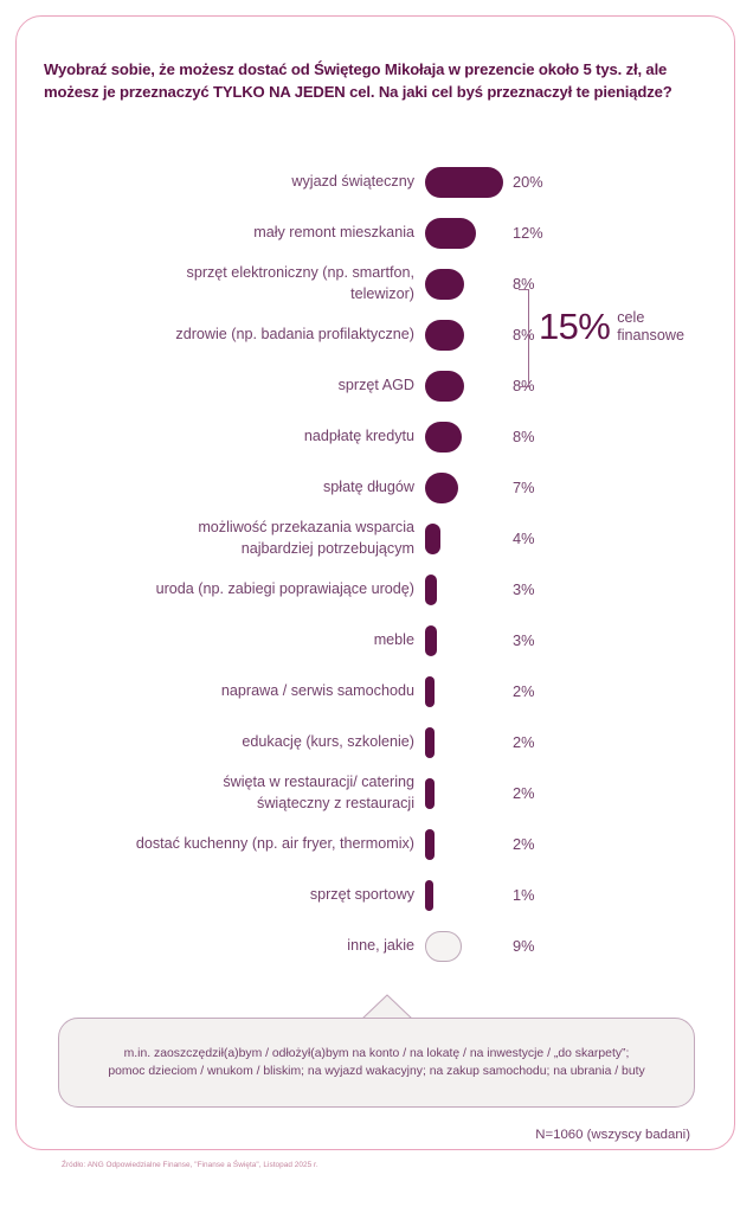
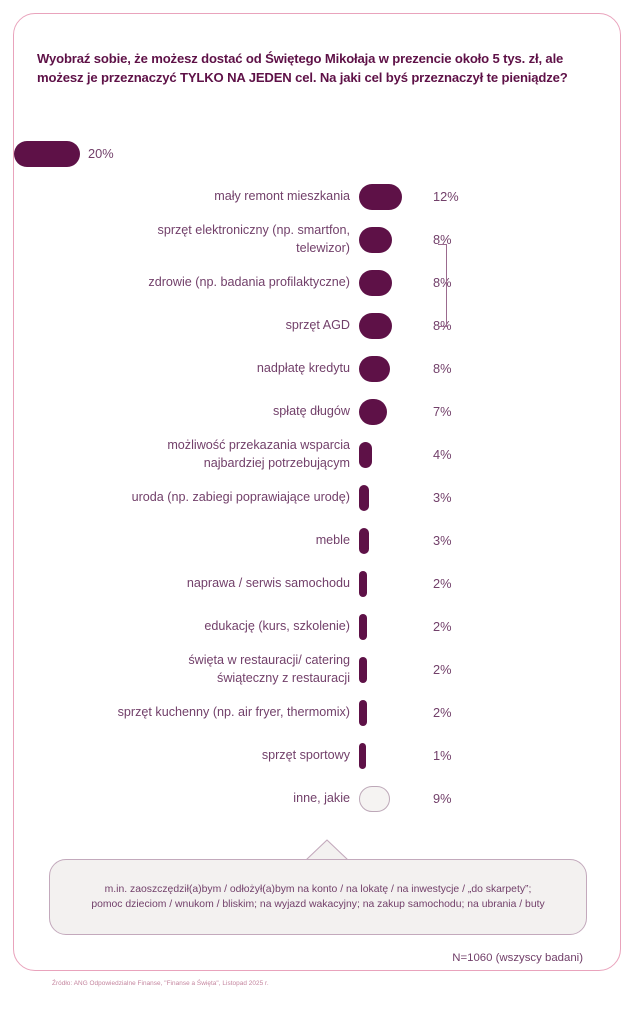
  Wyobraź sobie, że możesz dostać od Świętego Mikołaja w prezencie około 5 tys. zł, ale możesz je przeznaczyć TYLKO NA JEDEN cel. Na jaki cel byś przeznaczył te pieniądze?
- wyjazd świąteczny
  20%
  mały remont mieszkania
  12%
  sprzęt elektroniczny (np. smartfon,
  telewizor)
  8%
  zdrowie (np. badania profilaktyczne)
  8%
  sprzęt AGD
  8%
  nadpłatę kredytu
  8%
  spłatę długów
  7%
  możliwość przekazania wsparcia
  najbardziej potrzebującym
  4%
  uroda (np. zabiegi poprawiające urodę)
  3%
  meble
  3%
  naprawa / serwis samochodu
  2%
  edukację (kurs, szkolenie)
  2%
  święta w restauracji/ catering
  świąteczny z restauracji
  2%
- dostać kuchenny (np. air fryer, thermomix)
+ sprzęt kuchenny (np. air fryer, thermomix)
  2%
  sprzęt sportowy
  1%
  inne, jakie
  9%
- 15%
- cele
- finansowe
  m.in. zaoszczędził(a)bym / odłożył(a)bym na konto / na lokatę / na inwestycje / „do skarpety”;
  pomoc dzieciom / wnukom / bliskim; na wyjazd wakacyjny; na zakup samochodu; na ubrania / buty
  N=1060 (wszyscy badani)
